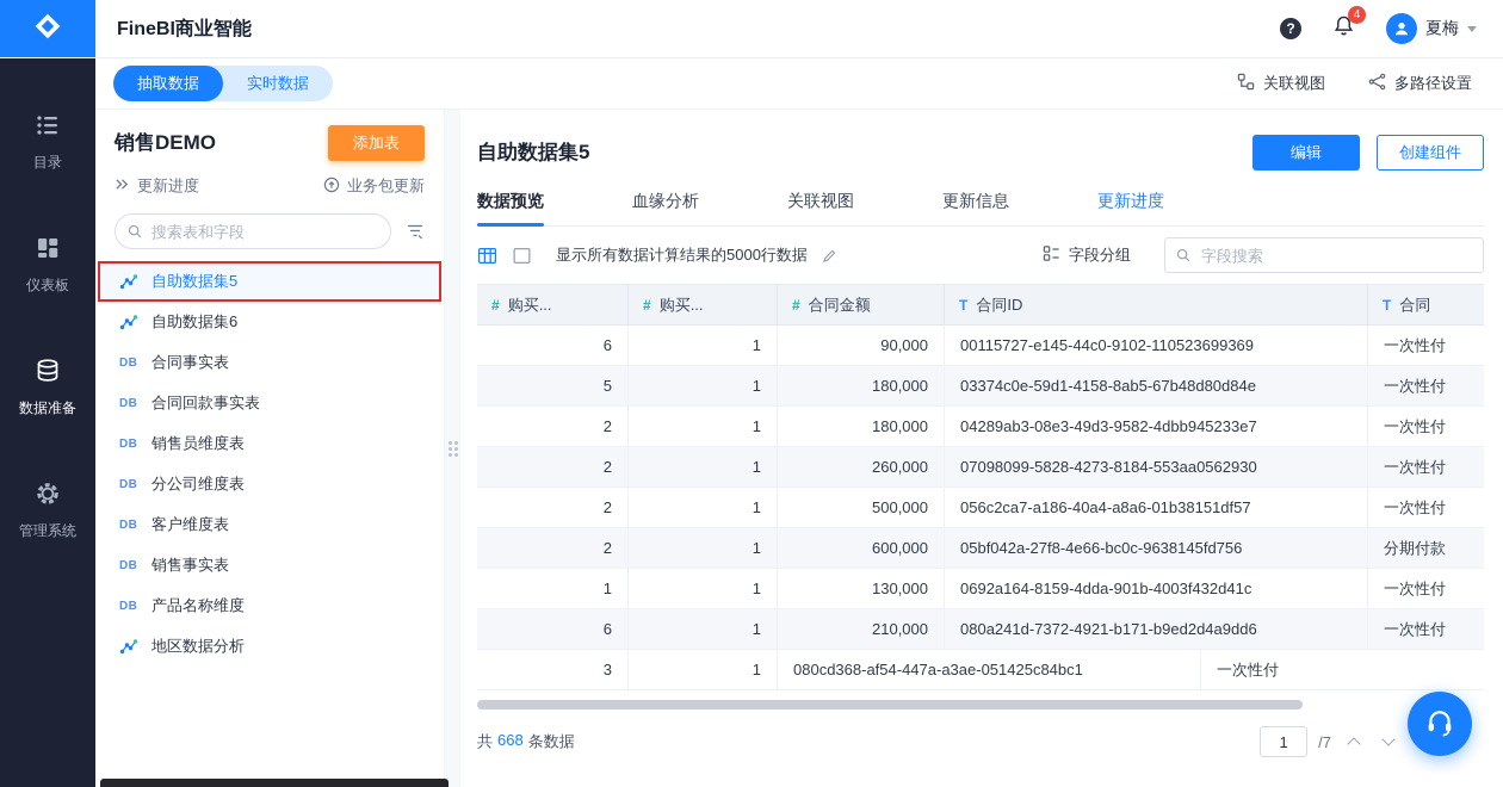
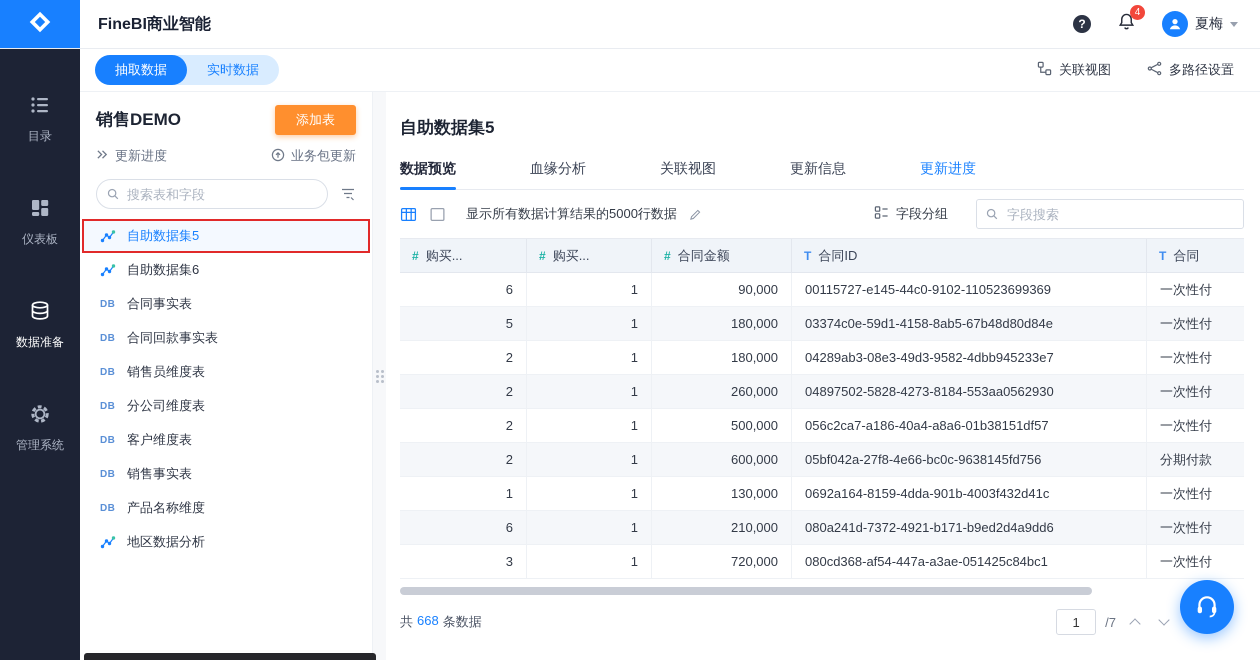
  FineBI商业智能
  ?
  4
  夏梅
  目录
  仪表板
  数据准备
  管理系统
  抽取数据
  实时数据
  关联视图
  多路径设置
  销售DEMO
  添加表
  更新进度
  业务包更新
  搜索表和字段
  自助数据集5
  自助数据集6
  DB
  合同事实表
  DB
  合同回款事实表
  DB
  销售员维度表
  DB
  分公司维度表
  DB
  客户维度表
  DB
  销售事实表
  DB
  产品名称维度
  地区数据分析
  自助数据集5
- 编辑
- 创建组件
  数据预览
  血缘分析
  关联视图
  更新信息
  更新进度
  显示所有数据计算结果的5000行数据
  字段分组
  字段搜索
  #
  购买...
  #
  购买...
  #
  合同金额
  T
  合同ID
  T
  合同
  6
  1
  90,000
  00115727-e145-44c0-9102-110523699369
  一次性付
  5
  1
  180,000
  03374c0e-59d1-4158-8ab5-67b48d80d84e
  一次性付
  2
  1
  180,000
  04289ab3-08e3-49d3-9582-4dbb945233e7
  一次性付
  2
  1
  260,000
- 07098099-5828-4273-8184-553aa0562930
+ 04897502-5828-4273-8184-553aa0562930
  一次性付
  2
  1
  500,000
  056c2ca7-a186-40a4-a8a6-01b38151df57
  一次性付
  2
  1
  600,000
  05bf042a-27f8-4e66-bc0c-9638145fd756
  分期付款
  1
  1
  130,000
  0692a164-8159-4dda-901b-4003f432d41c
  一次性付
  6
  1
  210,000
  080a241d-7372-4921-b171-b9ed2d4a9dd6
  一次性付
  3
  1
+ 720,000
  080cd368-af54-447a-a3ae-051425c84bc1
  一次性付
  共
  668
  条数据
  1
  /7
